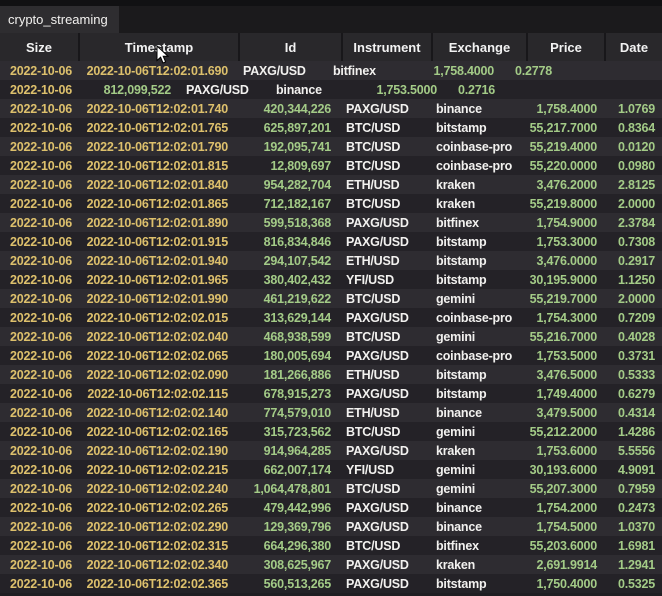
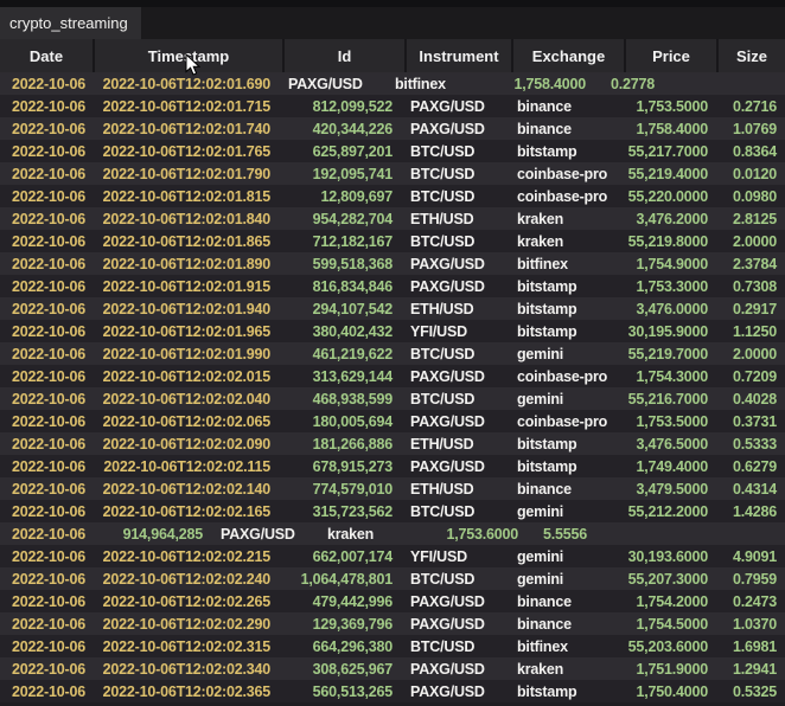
  crypto_streaming
- Size
+ Date
  Timetamp
  Id
  Instrument
  Exchange
  Price
- Date
+ Size
  2022-10-06
  2022-10-06T12:02:01.690
  PAXG/USD
  bitfinex
  1,758.4000
  0.2778
  2022-10-06
+ 2022-10-06T12:02:01.715
  812,099,522
  PAXG/USD
  binance
  1,753.5000
  0.2716
  2022-10-06
  2022-10-06T12:02:01.740
  420,344,226
  PAXG/USD
  binance
  1,758.4000
  1.0769
  2022-10-06
  2022-10-06T12:02:01.765
  625,897,201
  BTC/USD
  bitstamp
  55,217.7000
  0.8364
  2022-10-06
  2022-10-06T12:02:01.790
  192,095,741
  BTC/USD
  coinbase-pro
  55,219.4000
  0.0120
  2022-10-06
  2022-10-06T12:02:01.815
  12,809,697
  BTC/USD
  coinbase-pro
  55,220.0000
  0.0980
  2022-10-06
  2022-10-06T12:02:01.840
  954,282,704
  ETH/USD
  kraken
  3,476.2000
  2.8125
  2022-10-06
  2022-10-06T12:02:01.865
  712,182,167
  BTC/USD
  kraken
  55,219.8000
  2.0000
  2022-10-06
  2022-10-06T12:02:01.890
  599,518,368
  PAXG/USD
  bitfinex
  1,754.9000
  2.3784
  2022-10-06
  2022-10-06T12:02:01.915
  816,834,846
  PAXG/USD
  bitstamp
  1,753.3000
  0.7308
  2022-10-06
  2022-10-06T12:02:01.940
  294,107,542
  ETH/USD
  bitstamp
  3,476.0000
  0.2917
  2022-10-06
  2022-10-06T12:02:01.965
  380,402,432
  YFI/USD
  bitstamp
  30,195.9000
  1.1250
  2022-10-06
  2022-10-06T12:02:01.990
  461,219,622
  BTC/USD
  gemini
  55,219.7000
  2.0000
  2022-10-06
  2022-10-06T12:02:02.015
  313,629,144
  PAXG/USD
  coinbase-pro
  1,754.3000
  0.7209
  2022-10-06
  2022-10-06T12:02:02.040
  468,938,599
  BTC/USD
  gemini
  55,216.7000
  0.4028
  2022-10-06
  2022-10-06T12:02:02.065
  180,005,694
  PAXG/USD
  coinbase-pro
  1,753.5000
  0.3731
  2022-10-06
  2022-10-06T12:02:02.090
  181,266,886
  ETH/USD
  bitstamp
  3,476.5000
  0.5333
  2022-10-06
  2022-10-06T12:02:02.115
  678,915,273
  PAXG/USD
  bitstamp
  1,749.4000
  0.6279
  2022-10-06
  2022-10-06T12:02:02.140
  774,579,010
  ETH/USD
  binance
  3,479.5000
  0.4314
  2022-10-06
  2022-10-06T12:02:02.165
  315,723,562
  BTC/USD
  gemini
  55,212.2000
  1.4286
  2022-10-06
- 2022-10-06T12:02:02.190
  914,964,285
  PAXG/USD
  kraken
  1,753.6000
  5.5556
  2022-10-06
  2022-10-06T12:02:02.215
  662,007,174
  YFI/USD
  gemini
  30,193.6000
  4.9091
  2022-10-06
  2022-10-06T12:02:02.240
  1,064,478,801
  BTC/USD
  gemini
  55,207.3000
  0.7959
  2022-10-06
  2022-10-06T12:02:02.265
  479,442,996
  PAXG/USD
  binance
  1,754.2000
  0.2473
  2022-10-06
  2022-10-06T12:02:02.290
  129,369,796
  PAXG/USD
  binance
  1,754.5000
  1.0370
  2022-10-06
  2022-10-06T12:02:02.315
  664,296,380
  BTC/USD
  bitfinex
  55,203.6000
  1.6981
  2022-10-06
  2022-10-06T12:02:02.340
  308,625,967
  PAXG/USD
  kraken
- 2,691.9914
+ 1,751.9000
  1.2941
  2022-10-06
  2022-10-06T12:02:02.365
  560,513,265
  PAXG/USD
  bitstamp
  1,750.4000
  0.5325
